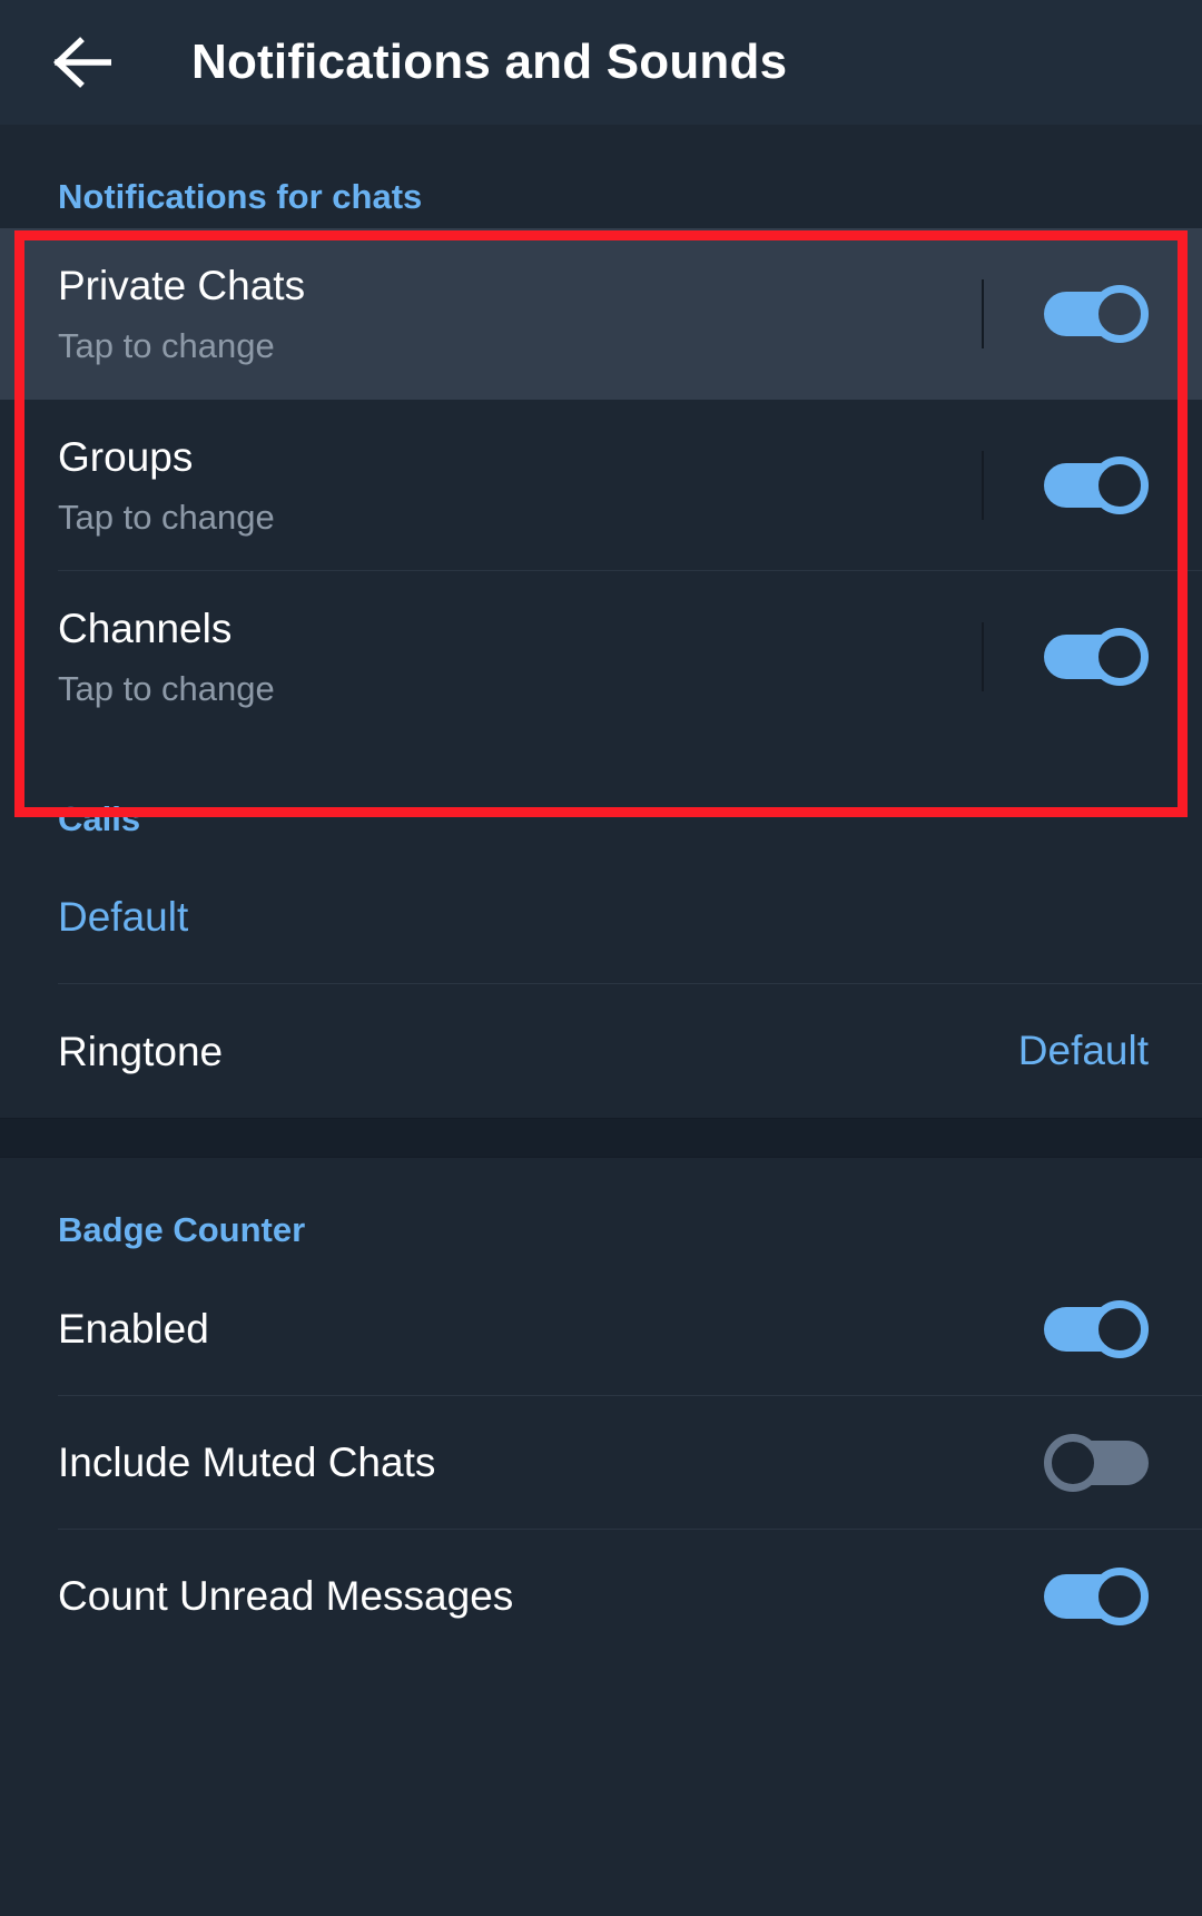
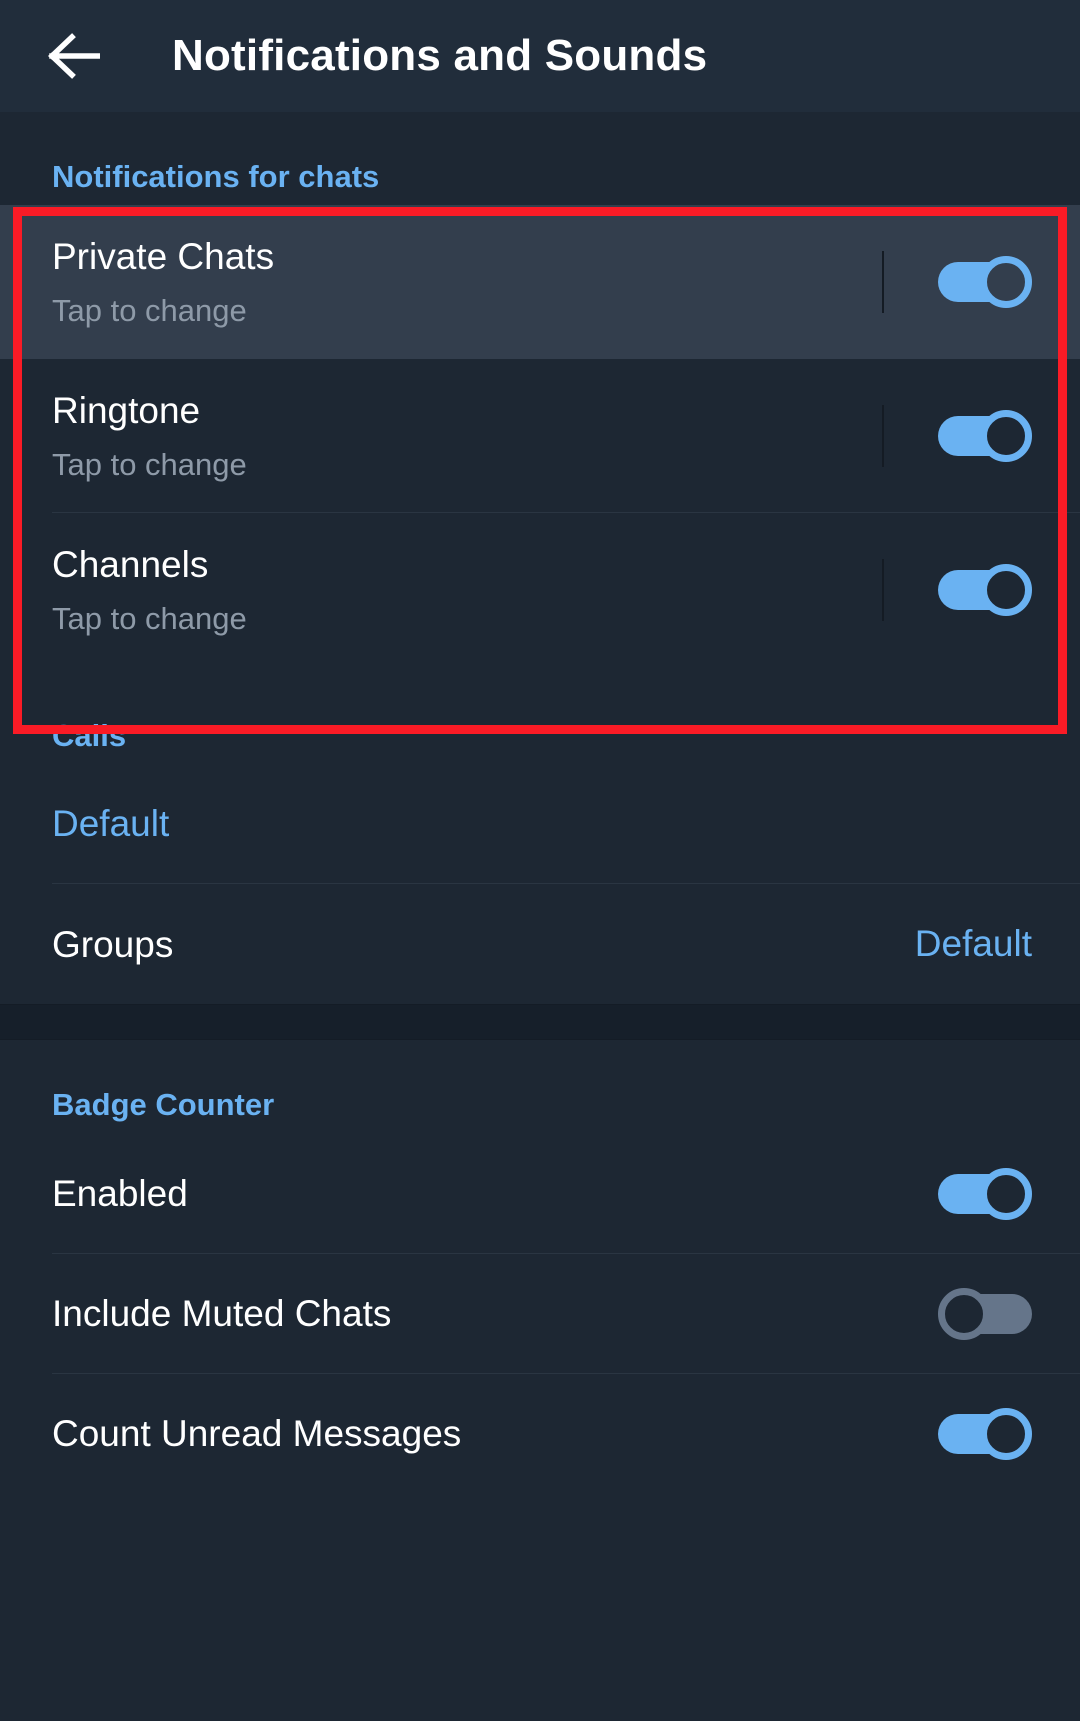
  Notifications and Sounds
  Notifications for chats
  Private Chats
  Tap to change
- Groups
+ Ringtone
  Tap to change
  Channels
  Tap to change
  Calls
  Default
- Ringtone
+ Groups
  Default
  Badge Counter
  Enabled
  Include Muted Chats
  Count Unread Messages
